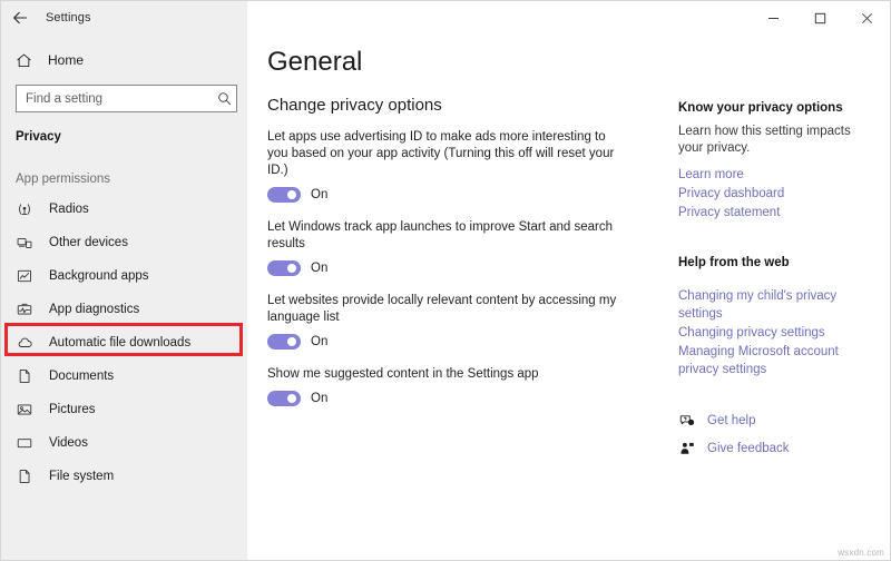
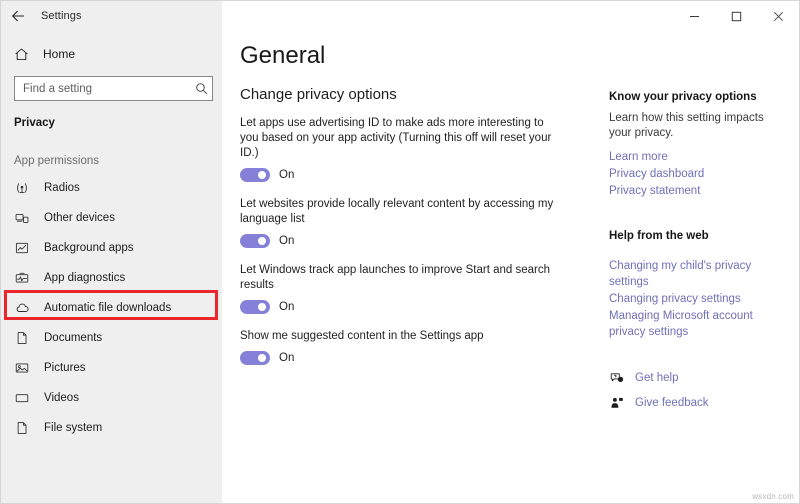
  Settings
  Home
  Find a setting
  Privacy
  App permissions
  Radios
  Other devices
  Background apps
  App diagnostics
  Automatic file downloads
  Documents
  Pictures
  Videos
  File system
  General
  Change privacy options
  Let apps use advertising ID to make ads more interesting to you based on your app activity (Turning this off will reset your ID.)
  On
- Let Windows track app launches to improve Start and search results
+ Let websites provide locally relevant content by accessing my language list
  On
- Let websites provide locally relevant content by accessing my language list
+ Let Windows track app launches to improve Start and search results
  On
  Show me suggested content in the Settings app
  On
  Know your privacy options
  Learn how this setting impacts your privacy.
  Learn more
  Privacy dashboard
  Privacy statement
  Help from the web
  Changing my child's privacy settings
  Changing privacy settings
  Managing Microsoft account privacy settings
  Get help
  Give feedback
  wsxdn.com
